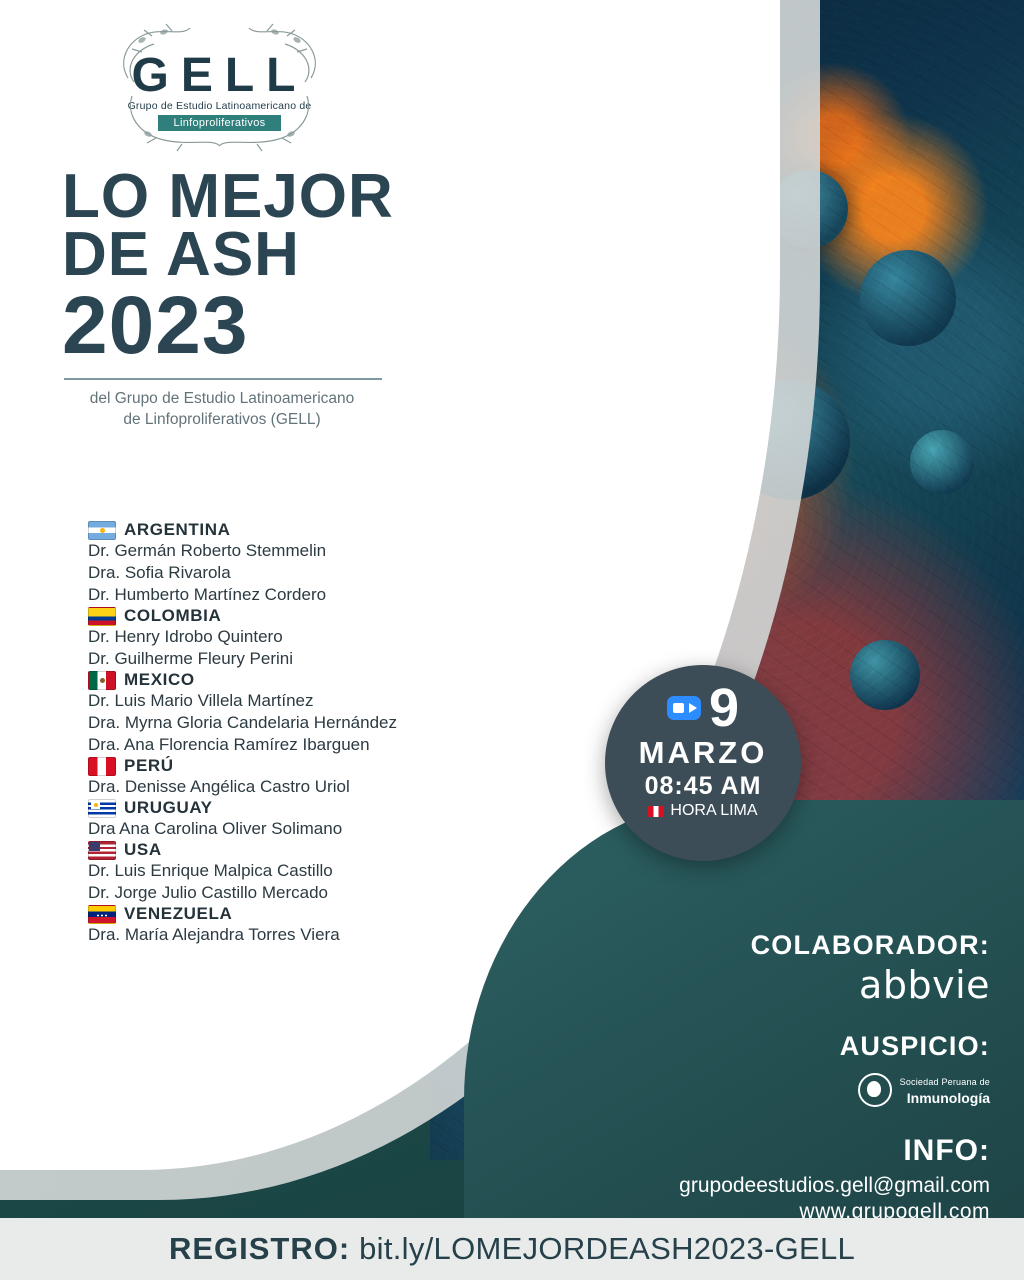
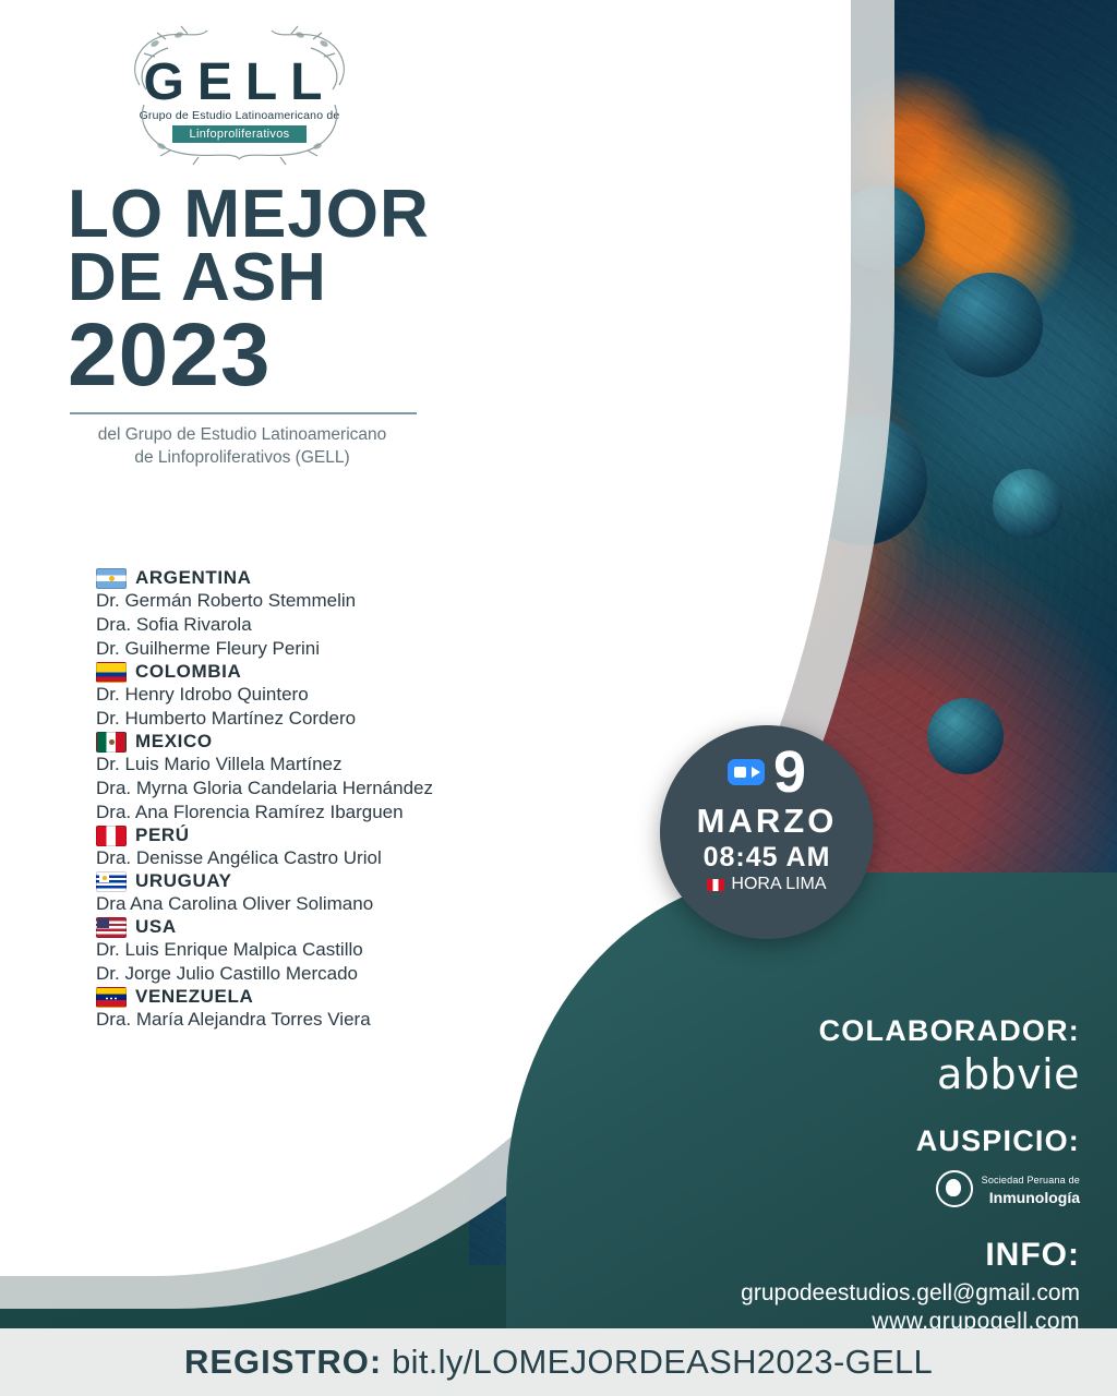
  GELL
  Grupo de Estudio Latinoamericano d
  Linfoproliferativos
  LO MEJOR
  DE ASH
  2023
  del Grupo de Estudio Latinoamericano
  de Linfoproliferativos (GELL)
  ARGENTINA
  Dr. Germán Roberto Stemmelin
  Dra. Sofia Rivarola
- Dr. Humberto Martínez Cordero
+ Dr. Guilherme Fleury Perini
  COLOMBIA
  Dr. Henry Idrobo Quintero
- Dr. Guilherme Fleury Perini
+ Dr. Humberto Martínez Cordero
  MEXICO
  Dr. Luis Mario Villela Martínez
  Dra. Myrna Gloria Candelaria Hernández
  Dra. Ana Florencia Ramírez Ibarguen
  PERÚ
  Dra. Denisse Angélica Castro Uriol
  URUGUAY
  Dra Ana Carolina Oliver Solimano
  USA
  Dr. Luis Enrique Malpica Castillo
  Dr. Jorge Julio Castillo Mercado
  VENEZUELA
  Dra. María Alejandra Torres Viera
  9
  MARZO
  08:45 AM
  HORA LIMA
  COLABORADOR:
  abbvie
  AUSPICIO:
  Sociedad Peruana de
  Inmunología
  INFO:
  grupodeestudios.gell@gmail.com
  www.grupogell.com
  REGISTRO: bit.ly/LOMEJORDEASH2023-GELL
